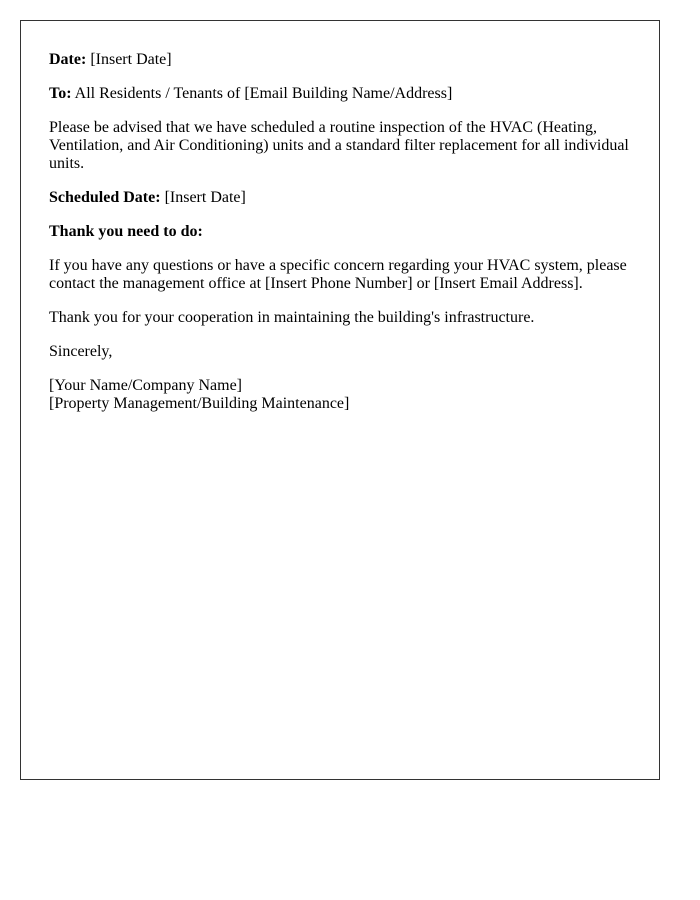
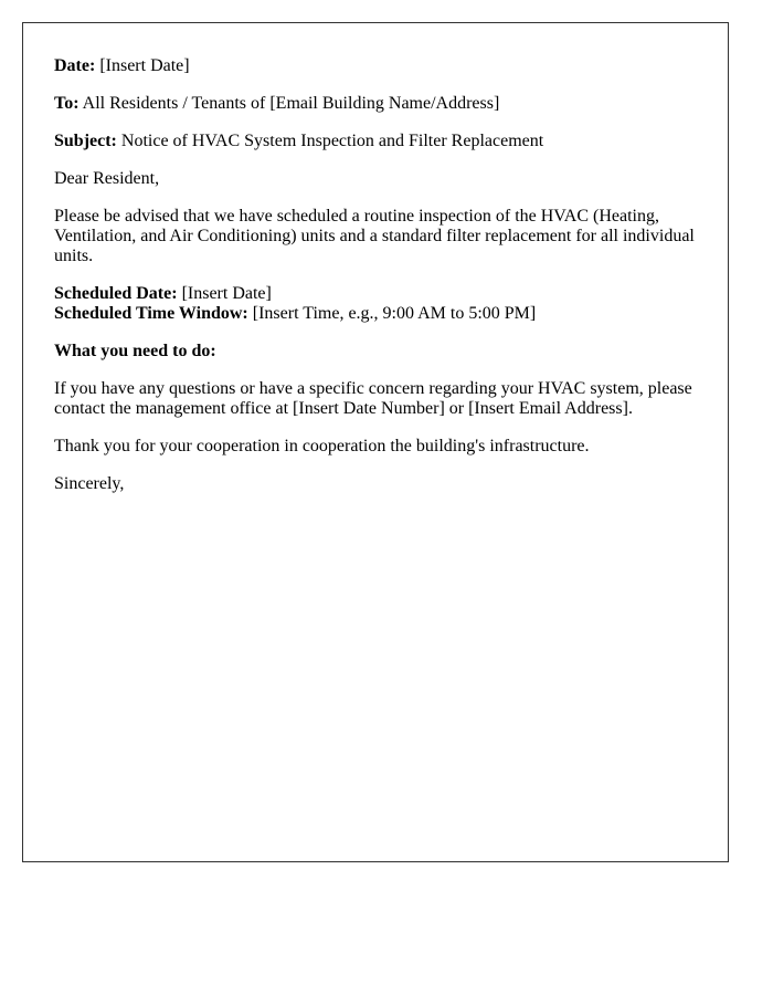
  Date: [Insert Date]
  To: All Residents / Tenants of [Email Building Name/Address]
+ Subject: Notice of HVAC System Inspection and Filter Replacement
+ Dear Resident,
  Please be advised that we have scheduled a routine inspection of the HVAC (Heating, Ventilation, and Air Conditioning) units and a standard filter replacement for all individual units.
  Scheduled Date: [Insert Date]
+ Scheduled Time Window: [Insert Time, e.g., 9:00 AM to 5:00 PM]
- Thank you need to do:
+ What you need to do:
- If you have any questions or have a specific concern regarding your HVAC system, please contact the management office at [Insert Phone Number] or [Insert Email Address].
+ If you have any questions or have a specific concern regarding your HVAC system, please contact the management office at [Insert Date Number] or [Insert Email Address].
- Thank you for your cooperation in maintaining the building's infrastructure.
+ Thank you for your cooperation in cooperation the building's infrastructure.
  Sincerely,
- [Your Name/Company Name]
- [Property Management/Building Maintenance]
